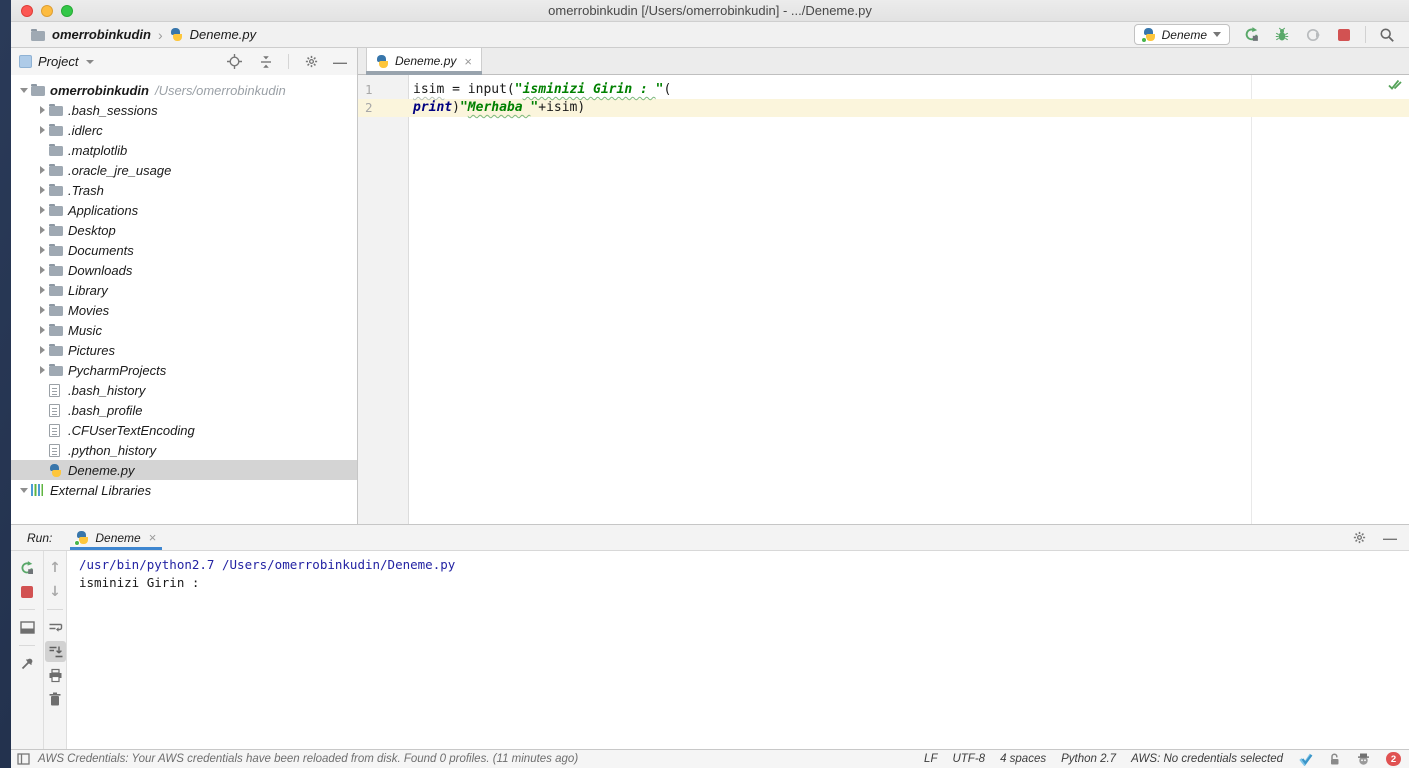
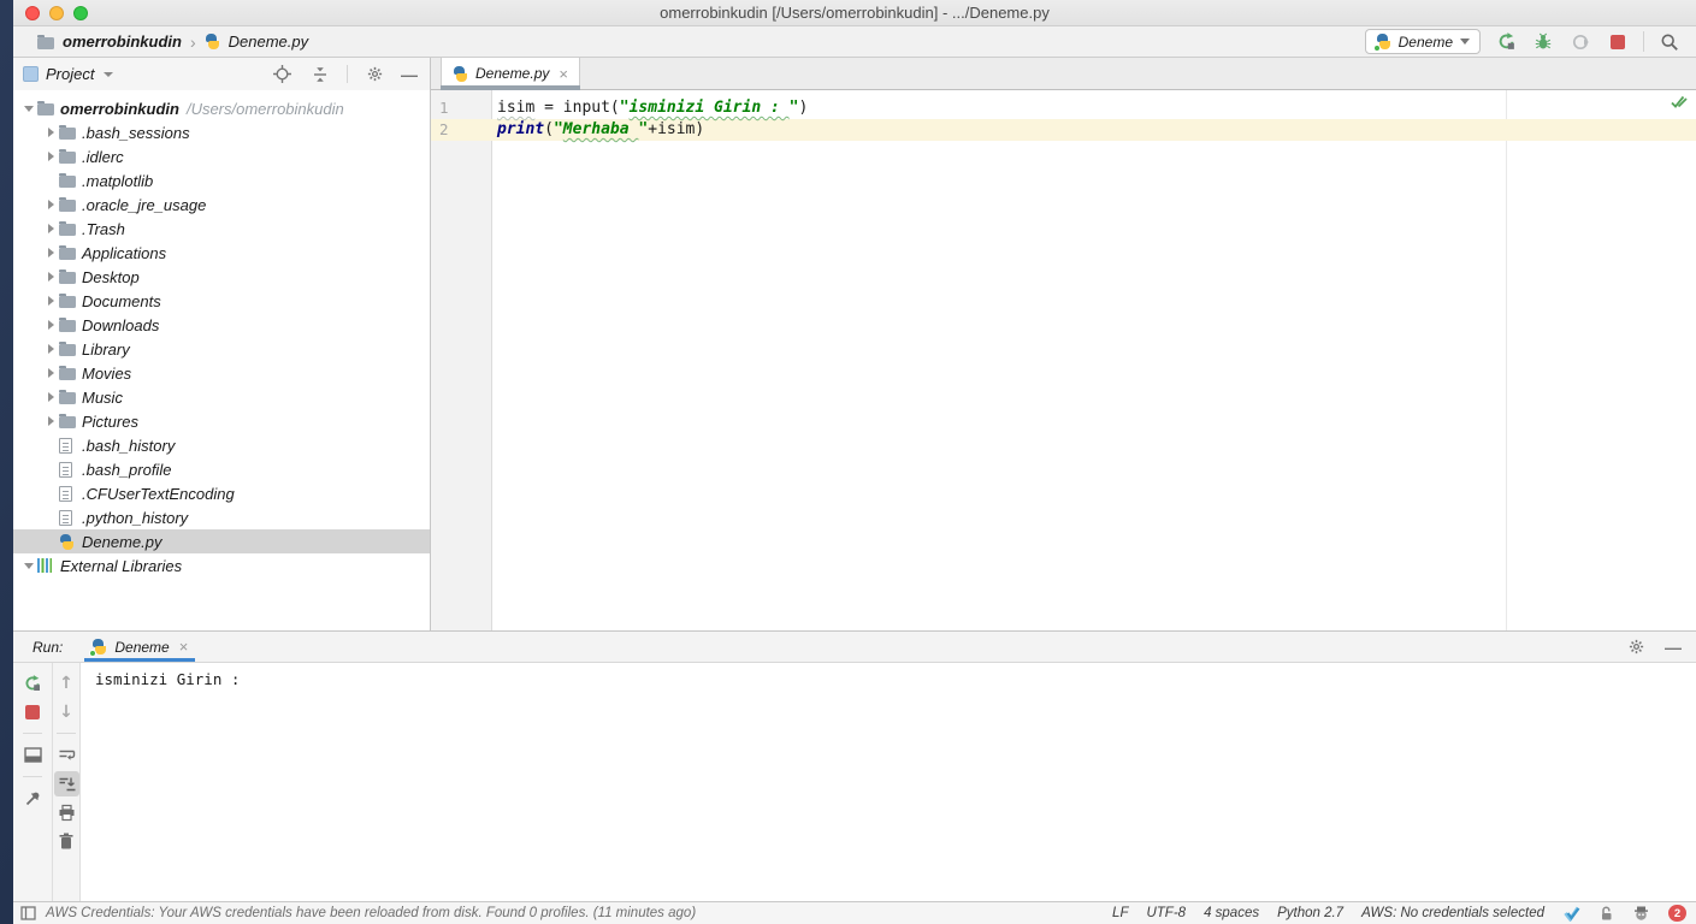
  omerrobinkudin [/Users/omerrobinkudin] - .../Deneme.py
  omerrobinkudin
  ›
  Deneme.py
  Deneme
  Project
  —
  omerrobinkudin
  /Users/omerrobinkudin
  .bash_sessions
  .idlerc
  .matplotlib
  .oracle_jre_usage
  .Trash
  Applications
  Desktop
  Documents
  Downloads
  Library
  Movies
  Music
  Pictures
- PycharmProjects
  .bash_history
  .bash_profile
  .CFUserTextEncoding
  .python_history
  Deneme.py
  External Libraries
  Deneme.py
  ×
  1
- isim = input("isminizi Girin : "(
+ isim = input("isminizi Girin : ")
  2
- print)"Merhaba "+isim)
+ print("Merhaba "+isim)
  Run:
  Deneme
  ×
  —
  ↑
  ↓
- /usr/bin/python2.7 /Users/omerrobinkudin/Deneme.py
  isminizi Girin :
  AWS Credentials: Your AWS credentials have been reloaded from disk. Found 0 profiles. (11 minutes ago)
  LF
  UTF-8
  4 spaces
  Python 2.7
  AWS: No credentials selected
  2
